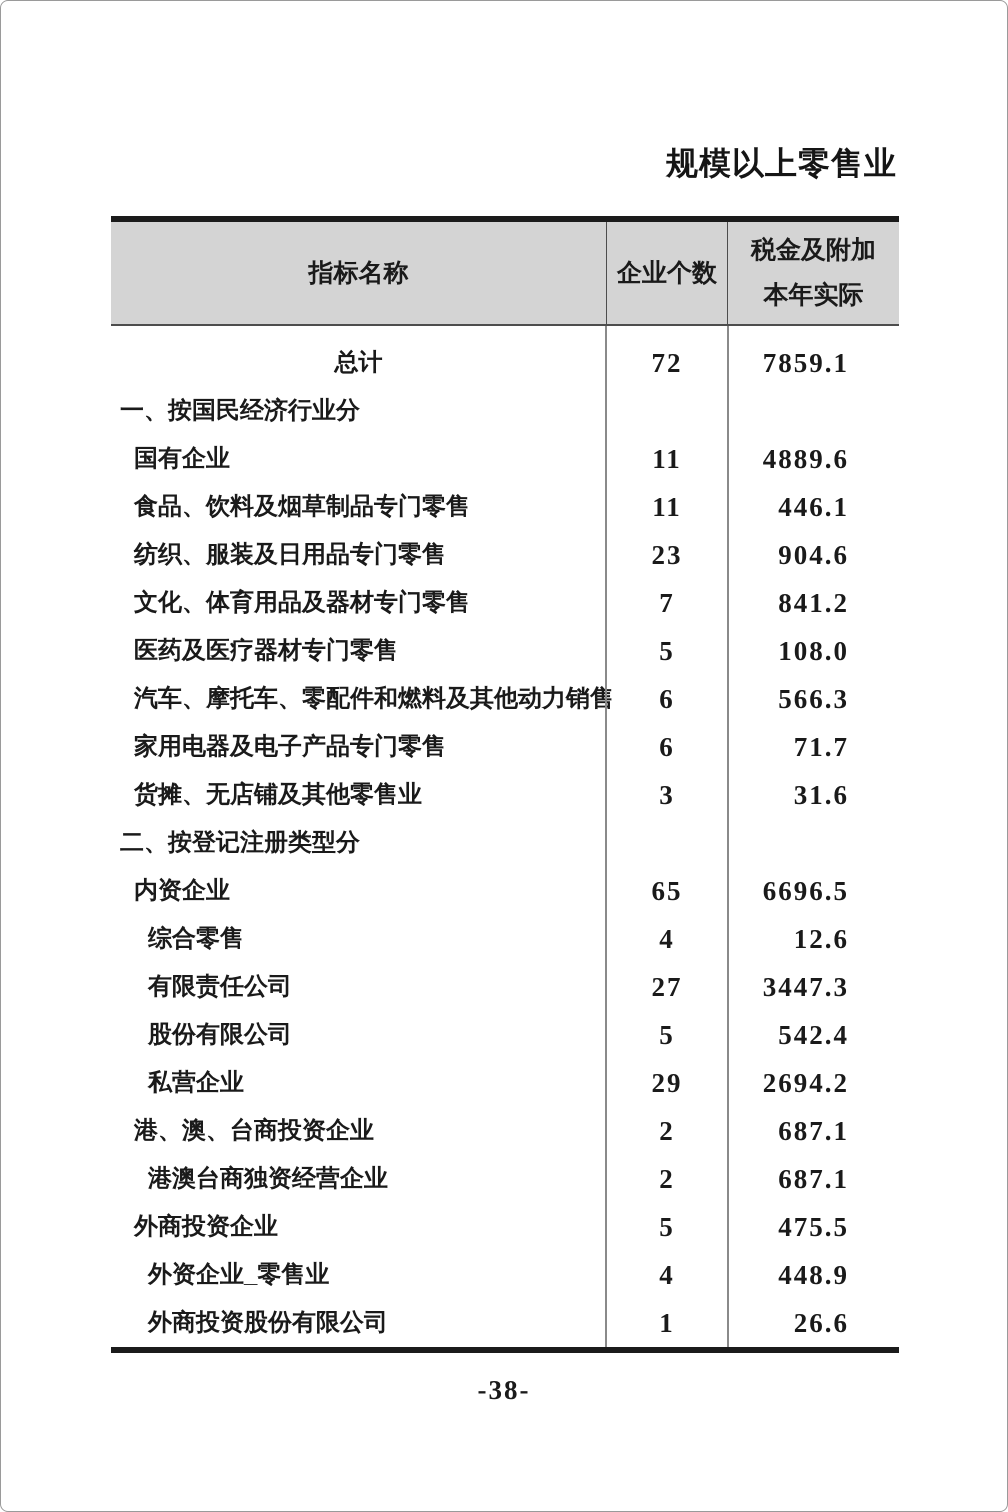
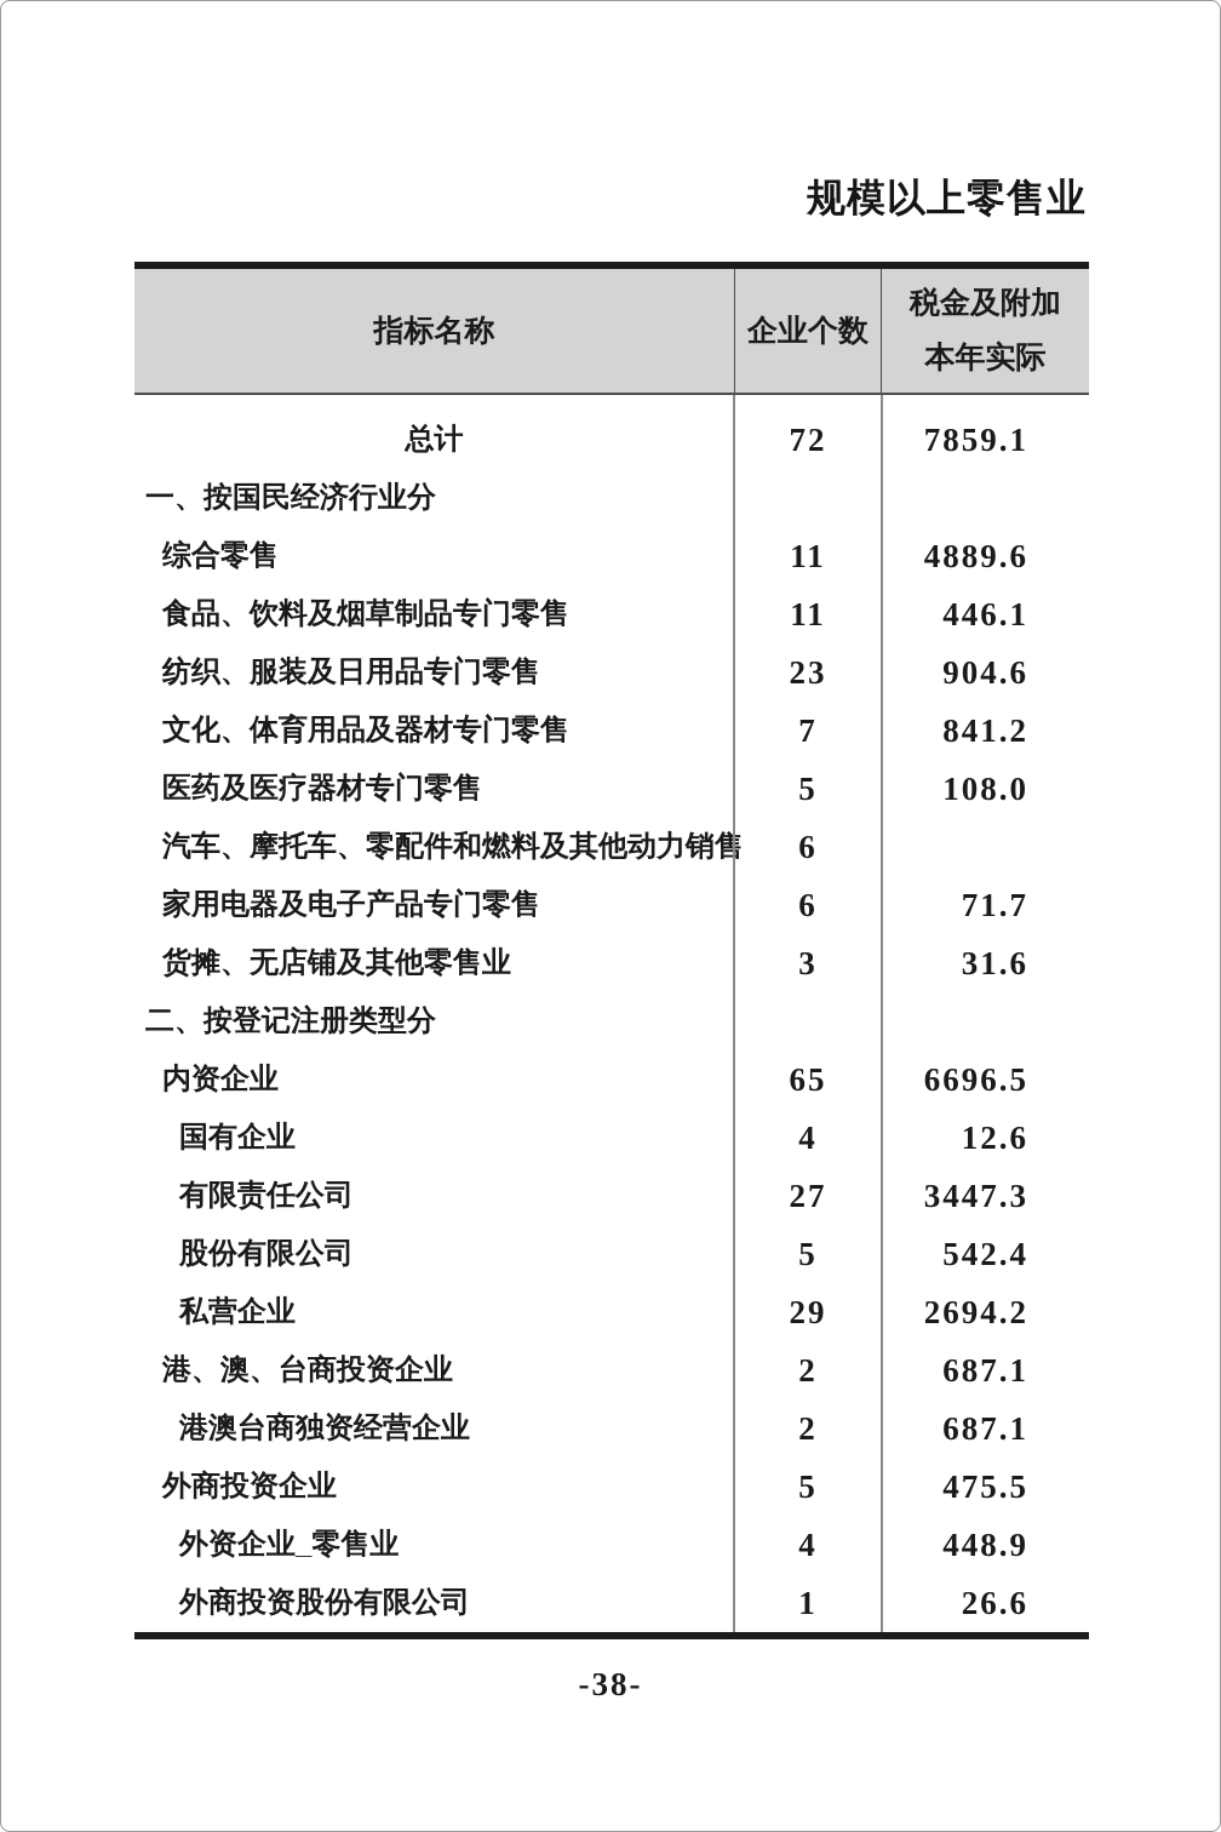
  规模以上零售业
  指标名称
  企业个数
  税金及附加
  本年实际
  总计
  72
  7859.1
  一、按国民经济行业分
- 国有企业
+ 综合零售
  11
  4889.6
  食品、饮料及烟草制品专门零售
  11
  446.1
  纺织、服装及日用品专门零售
  23
  904.6
  文化、体育用品及器材专门零售
  7
  841.2
  医药及医疗器材专门零售
  5
  108.0
  汽车、摩托车、零配件和燃料及其他动力销售
  6
- 566.3
  家用电器及电子产品专门零售
  6
  71.7
  货摊、无店铺及其他零售业
  3
  31.6
  二、按登记注册类型分
  内资企业
  65
  6696.5
- 综合零售
+ 国有企业
  4
  12.6
  有限责任公司
  27
  3447.3
  股份有限公司
  5
  542.4
  私营企业
  29
  2694.2
  港、澳、台商投资企业
  2
  687.1
  港澳台商独资经营企业
  2
  687.1
  外商投资企业
  5
  475.5
  外资企业_零售业
  4
  448.9
  外商投资股份有限公司
  1
  26.6
  -38-
